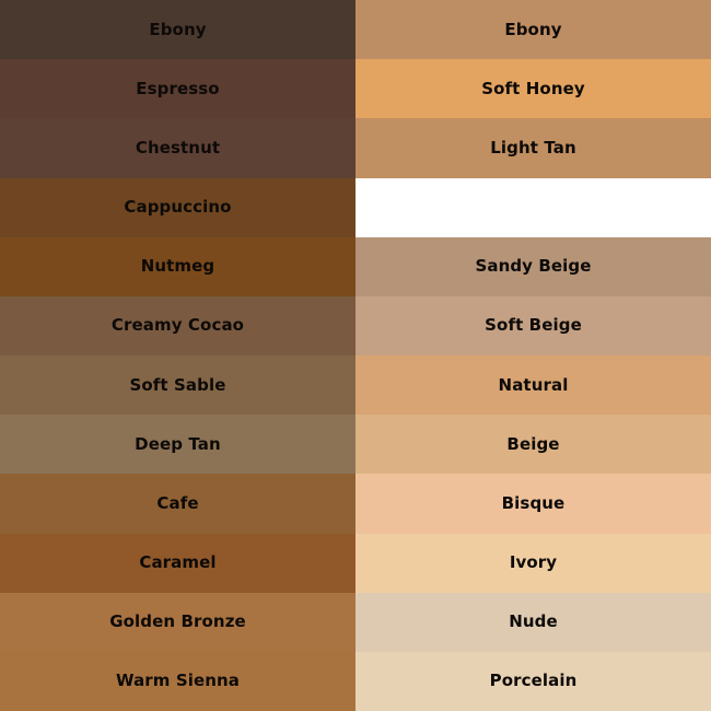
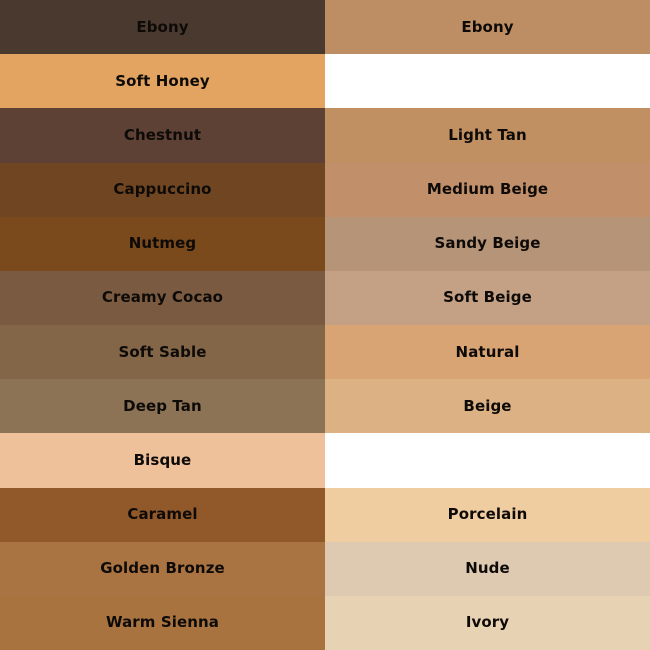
  Ebony
  Ebony
- Espresso
  Soft Honey
  Chestnut
  Light Tan
  Cappuccino
+ Medium Beige
  Nutmeg
  Sandy Beige
  Creamy Cocao
  Soft Beige
  Soft Sable
  Natural
  Deep Tan
  Beige
- Cafe
  Bisque
  Caramel
- Ivory
+ Porcelain
  Golden Bronze
  Nude
  Warm Sienna
- Porcelain
+ Ivory
